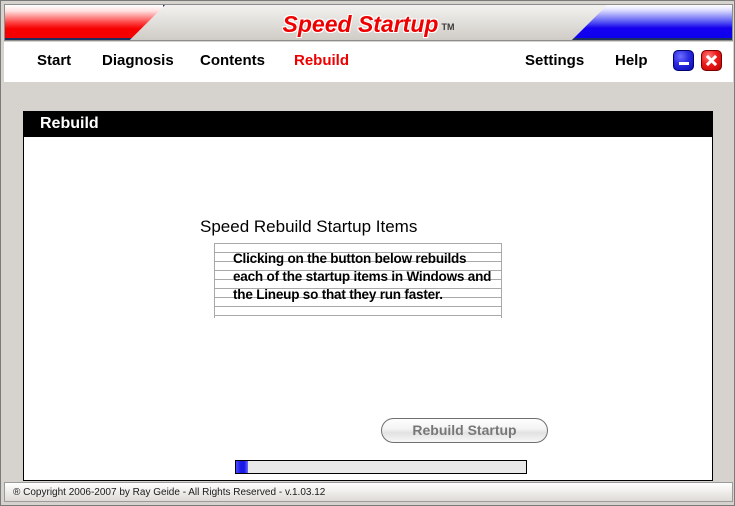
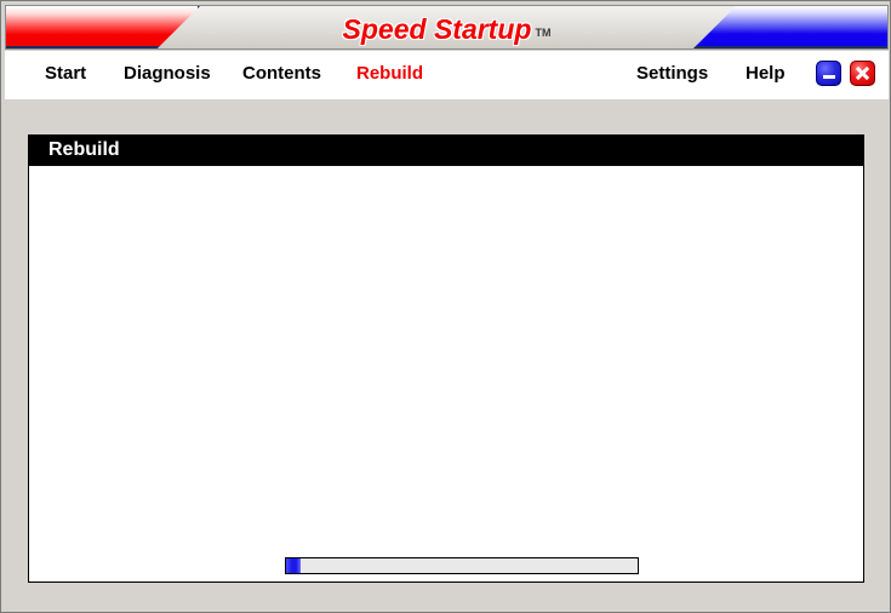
  Speed Startup TM
  Start
  Diagnosis
  Contents
  Rebuild
  Settings
  Help
  Rebuild
- Speed Rebuild Startup Items
- Clicking on the button below rebuilds each of the startup items in Windows and the Lineup so that they run faster.
- Rebuild Startup
- ® Copyright 2006-2007 by Ray Geide - All Rights Reserved - v.1.03.12
